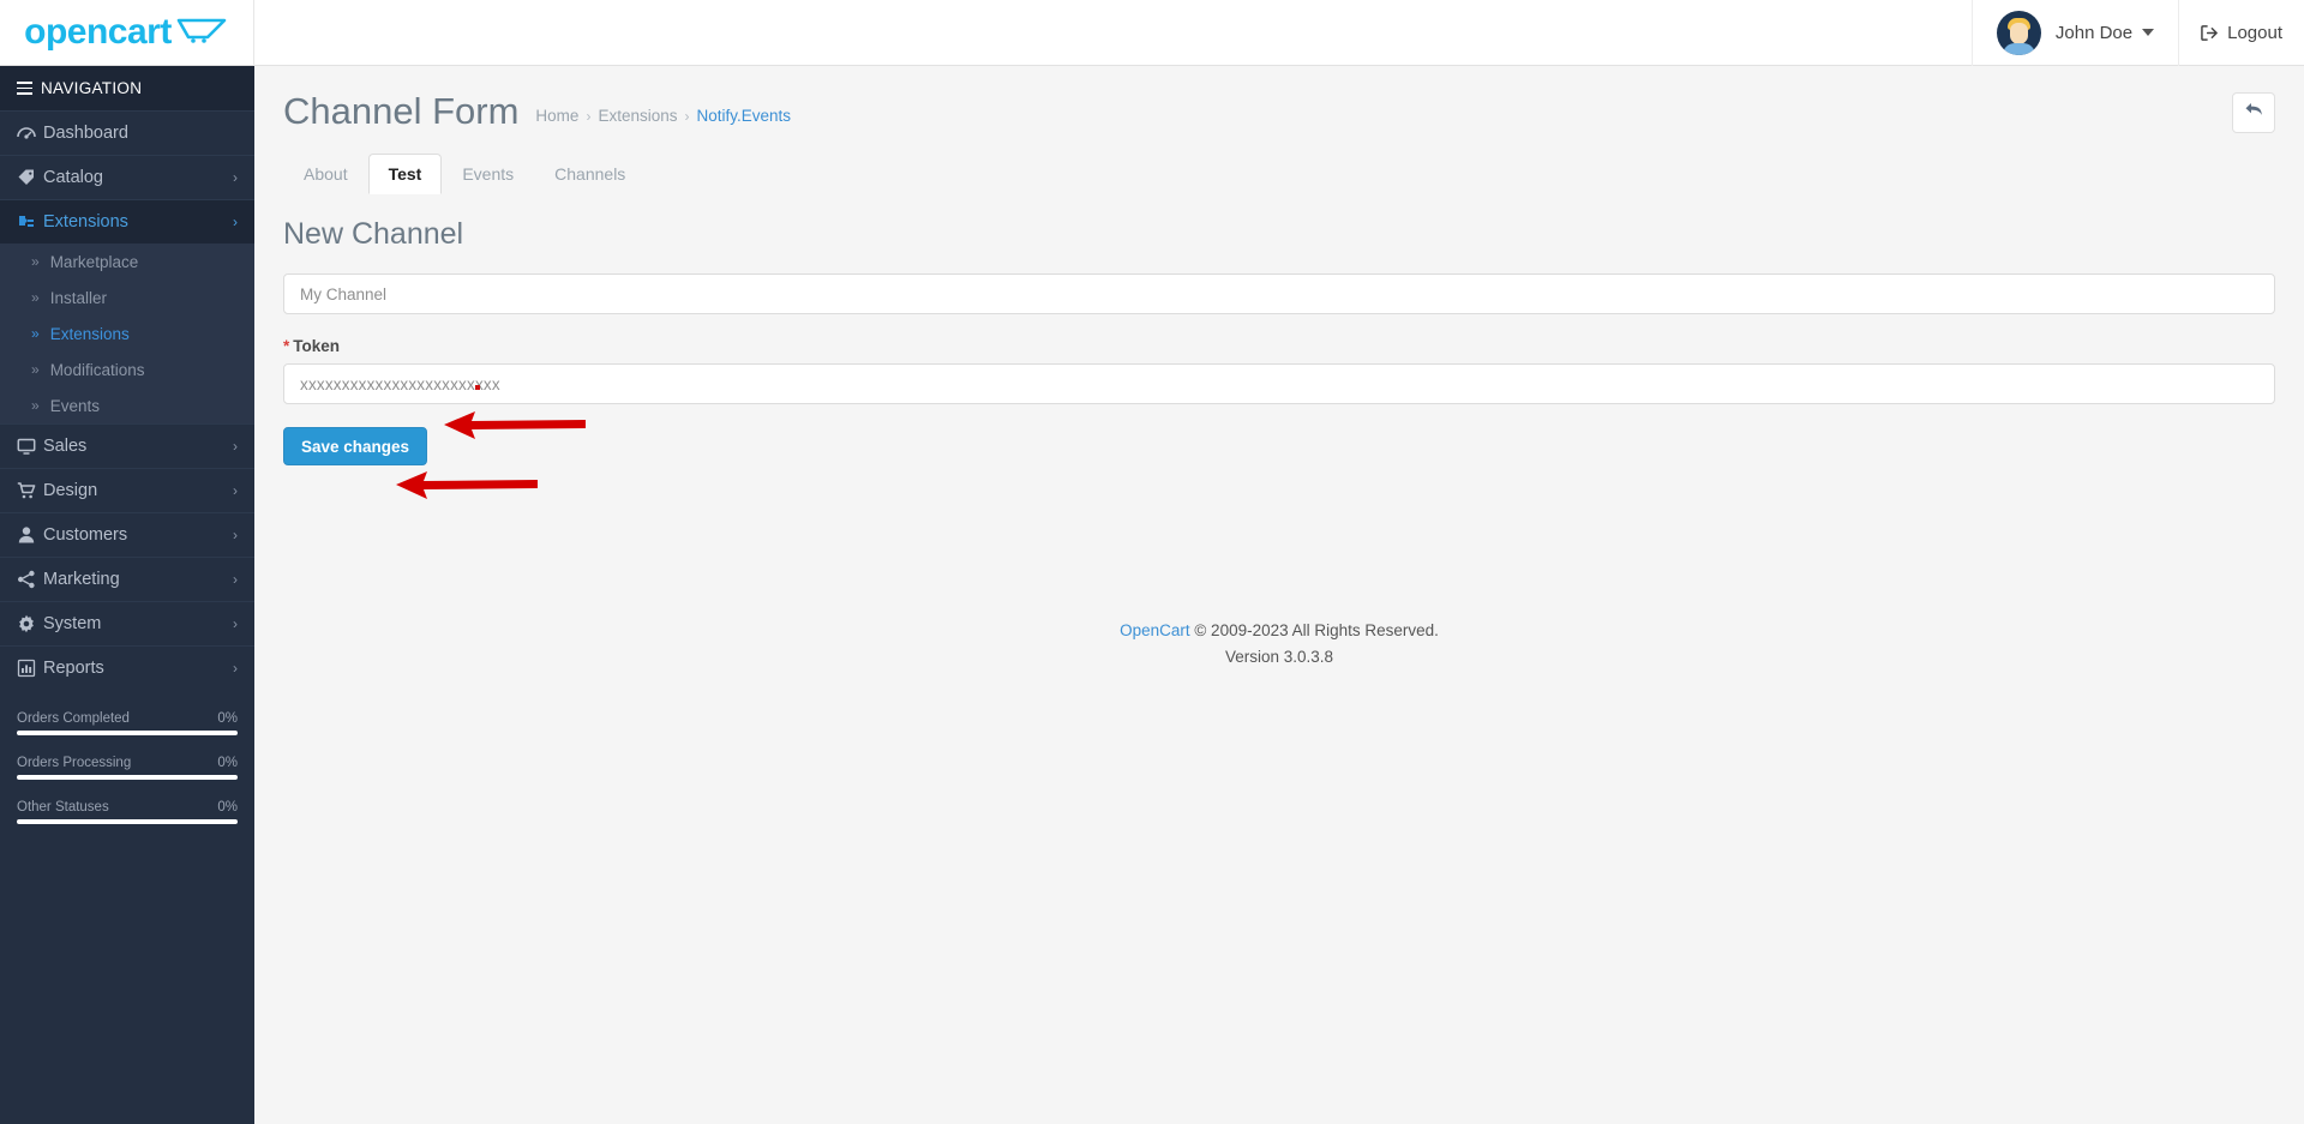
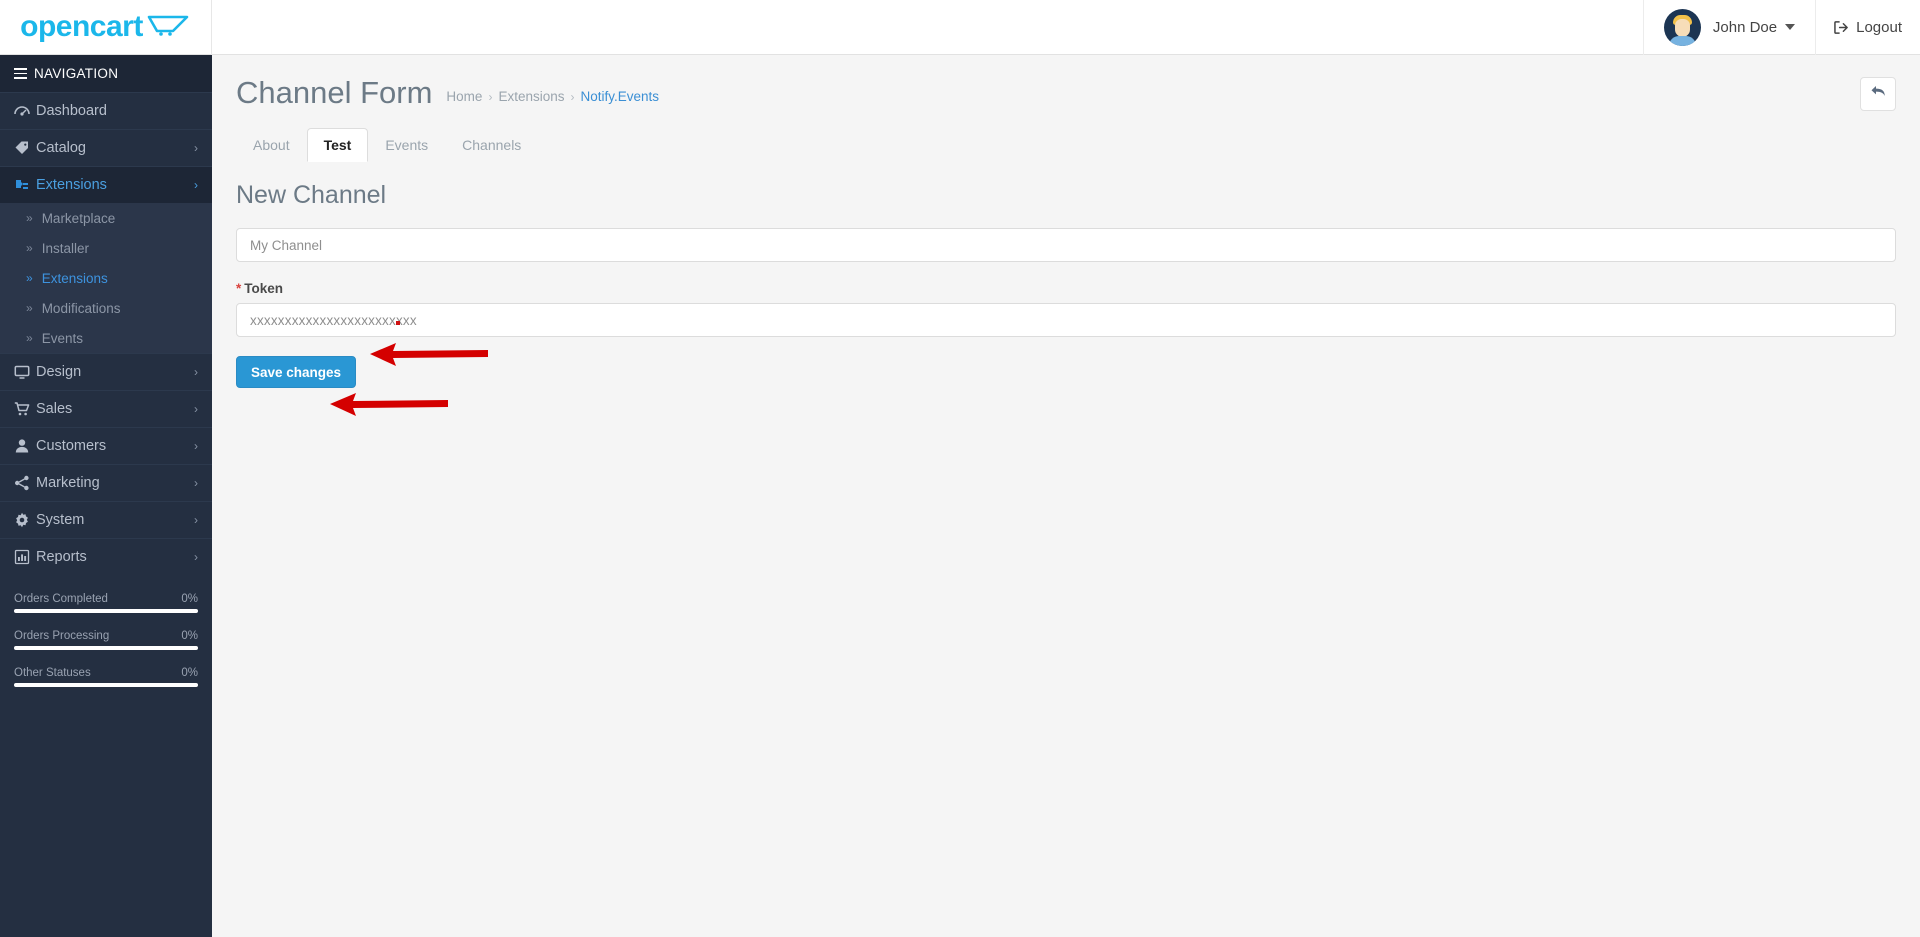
  opencart
  John Doe
  Logout
  NAVIGATION
  Dashboard
  Catalog
  ›
  Extensions
  ›
  »
  Marketplace
  »
  Installer
  »
  Extensions
  »
  Modifications
  »
  Events
- Sales
+ Design
  ›
- Design
+ Sales
  ›
  Customers
  ›
  Marketing
  ›
  System
  ›
  Reports
  ›
  Orders Completed
  0%
  Orders Processing
  0%
  Other Statuses
  0%
  Channel Form
  Home
  ›
  Extensions
  ›
  Notify.Events
  About
  Test
  Events
  Channels
  New Channel
  My Channel
  * Token
  xxxxxxxxxxxxxxxxxxxxxxxx
  Save changes
- OpenCart © 2009-2023 All Rights Reserved.
- Version 3.0.3.8
